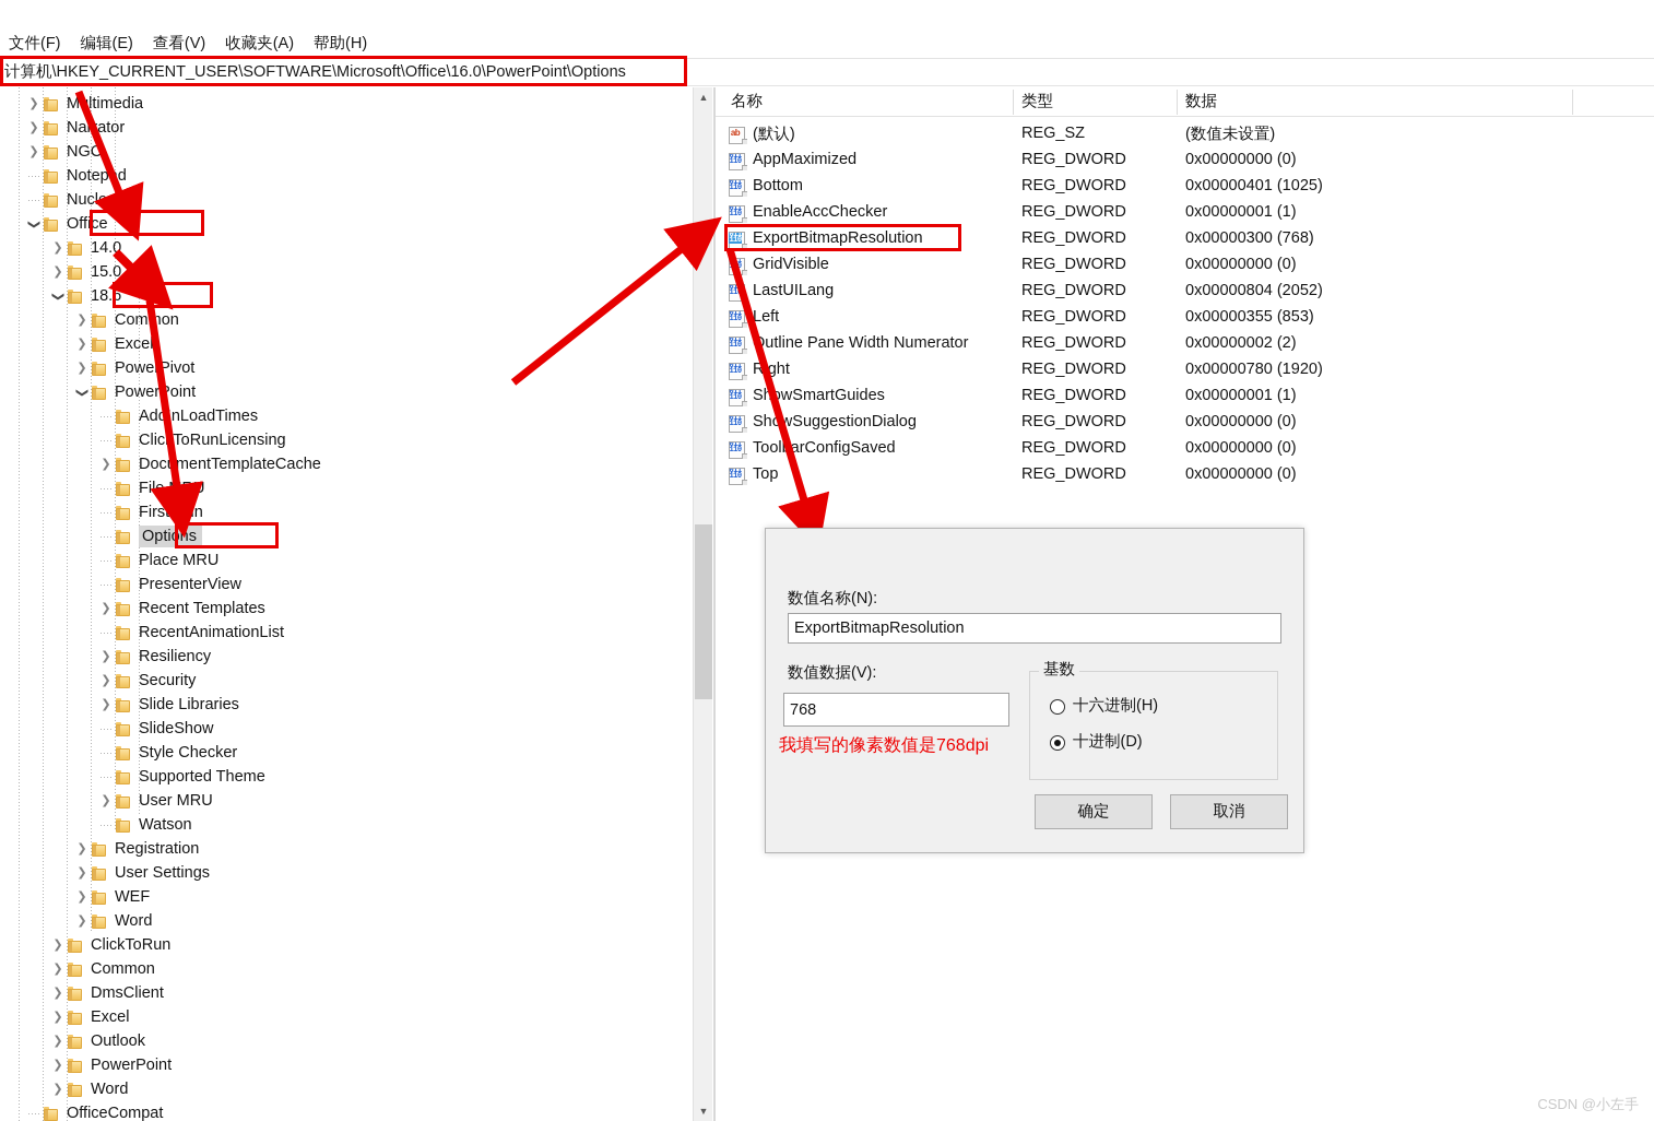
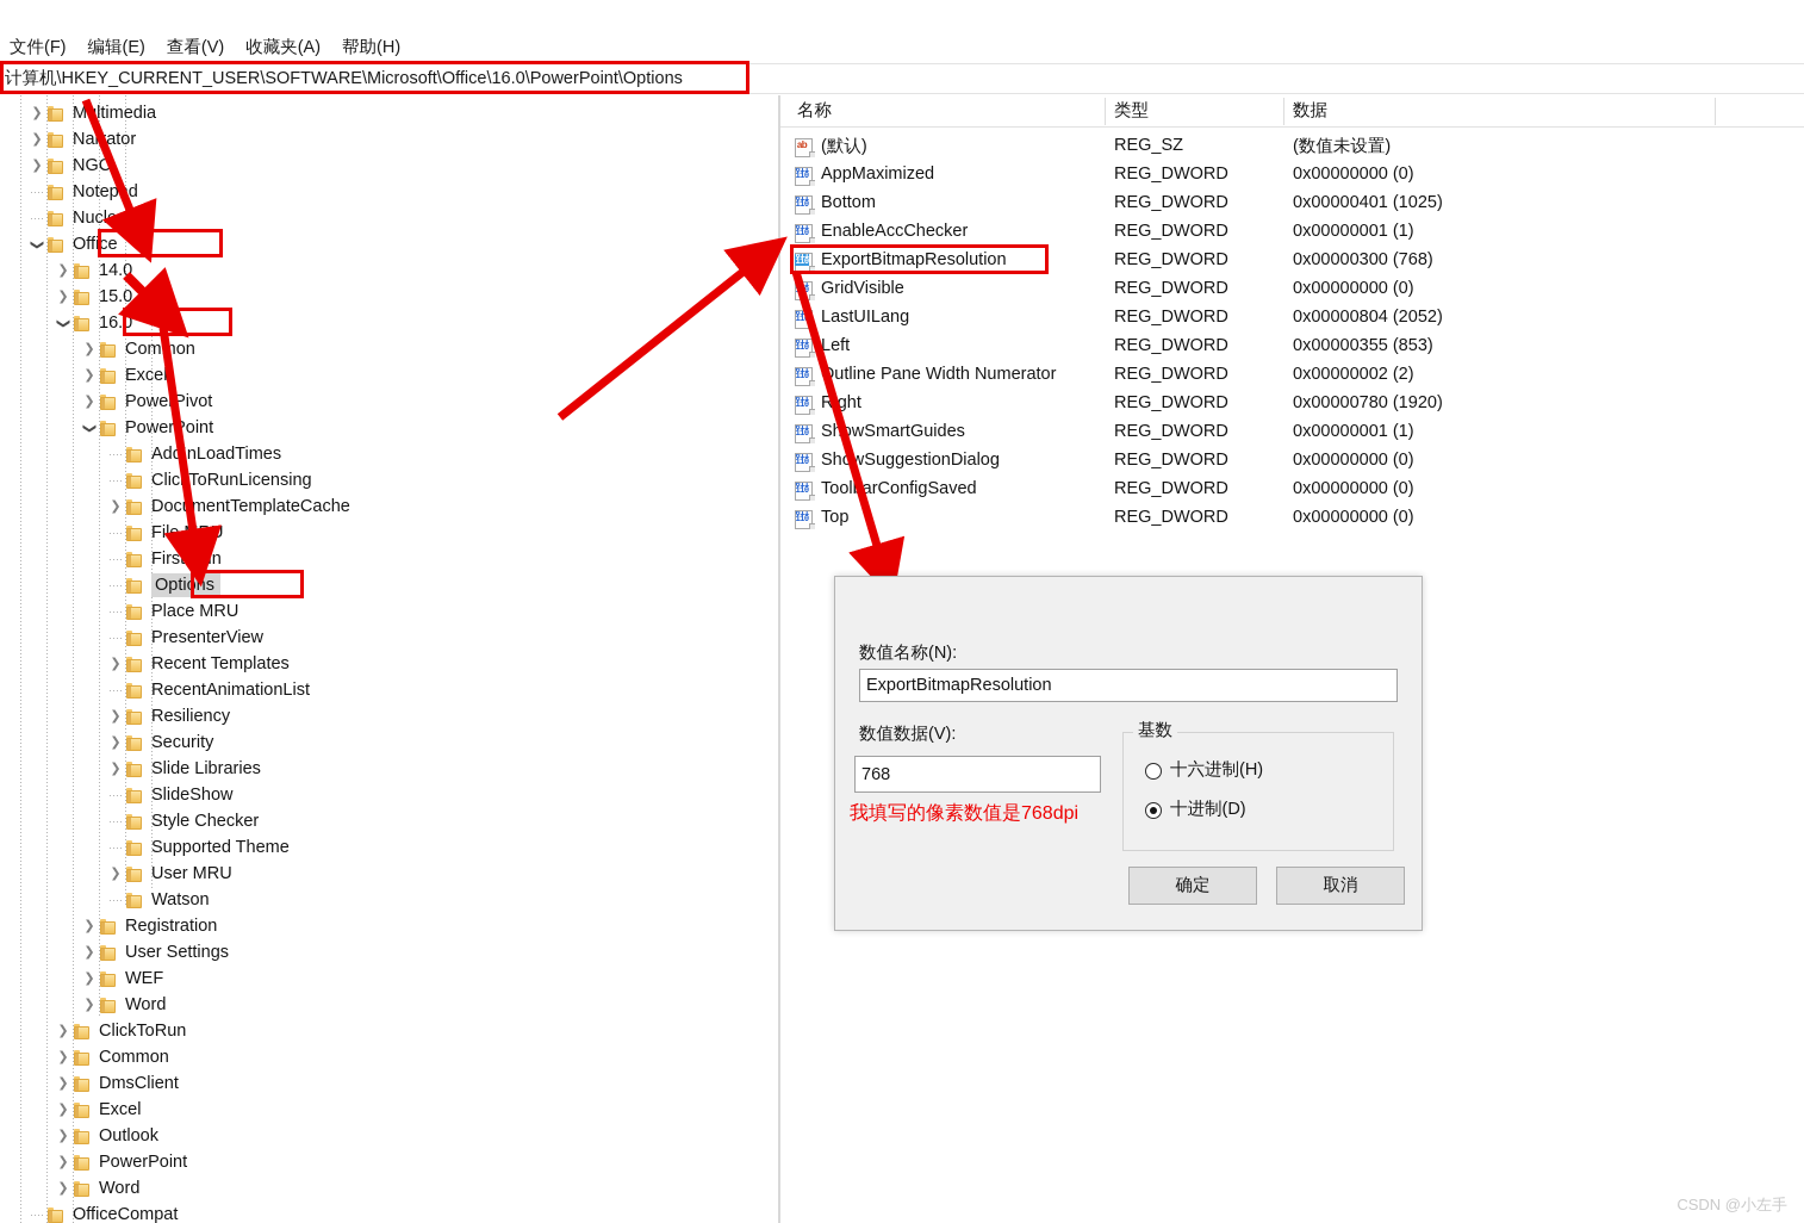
  文件(F)
  编辑(E)
  查看(V)
  收藏夹(A)
  帮助(H)
  计算机\HKEY_CURRENT_USER\SOFTWARE\Microsoft\Office\16.0\PowerPoint\Options
  ❯
  Mltimedia
  ❯
  Naator
  ❯
  NGC
  Notepd
  Nucleu
  Office
  ❯
  14.0
  ❯
  15.0
- 18.6
+ 16.0
  ❯
  Comon
  ❯
  Excel
  ❯
  PowePivot
  Poweroint
  AddnLoadTimes
  ClicToRunLicensing
  ❯
  DocmentTemplateCache
  FileRU
  First Run
  Options
  Place MRU
  PresenterView
  ❯
  Recent Templates
  RecentAnimationList
  ❯
  Resiliency
  ❯
  Security
  ❯
  Slide Libraries
  SlideShow
  Style Checker
  Supported Theme
  ❯
  User MRU
  Watson
  ❯
  Registration
  ❯
  User Settings
  ❯
  WEF
  ❯
  Word
  ❯
  ClickToRun
  ❯
  Common
  ❯
  DmsClient
  ❯
  Excel
  ❯
  Outlook
  ❯
  PowerPoint
  ❯
  Word
  OfficeCompat
- ▲
- ▼
  名称
  类型
  数据
  ab
  (默认)
  REG_SZ
  (数值未设置)
  011
  110
  AppMaximized
  REG_DWORD
  0x00000000 (0)
  011
  110
  Bottom
  REG_DWORD
  0x00000401 (1025)
  011
  110
  EnableAccChecker
  REG_DWORD
  0x00000001 (1)
  011
  110
  ExportBitmapResolution
  REG_DWORD
  0x00000300 (768)
  GridVisible
  REG_DWORD
  0x00000000 (0)
  LastUILang
  REG_DWORD
  0x00000804 (2052)
  011
  110
  Left
  REG_DWORD
  0x00000355 (853)
  011
  110
  utline Pane Width Numerator
  REG_DWORD
  0x00000002 (2)
  011
  110
  Rght
  REG_DWORD
  0x00000780 (1920)
  011
  110
  ShwSmartGuides
  REG_DWORD
  0x00000001 (1)
  011
  110
  ShowSuggestionDialog
  REG_DWORD
  0x00000000 (0)
  011
  110
  ToolarConfigSaved
  REG_DWORD
  0x00000000 (0)
  011
  110
  Top
  REG_DWORD
  0x00000000 (0)
  数值名称(N):
  ExportBitmapResolution
  数值数据(V):
  768
  我填写的像素数值是768dpi
  基数
  十六进制(H)
  十进制(D)
  确定
  取消
  CSDN @小左手
